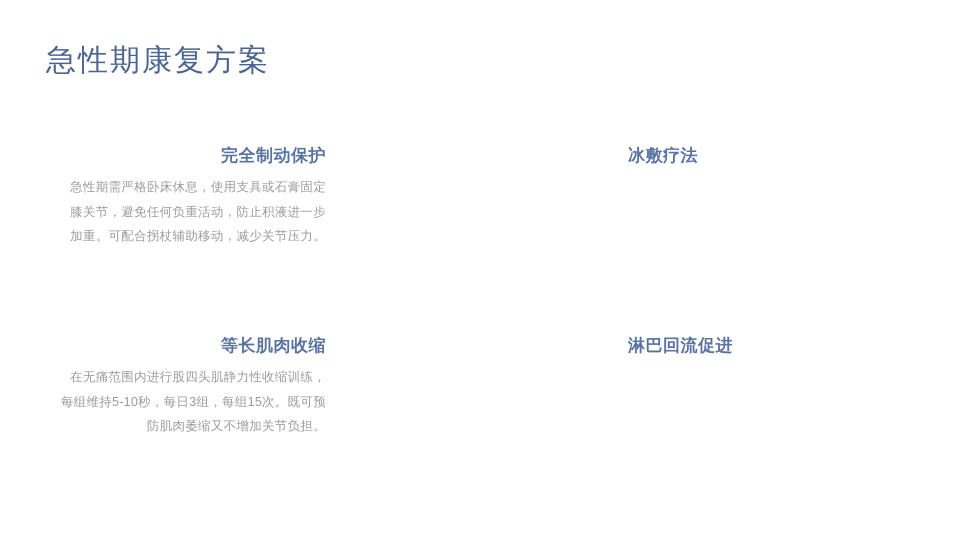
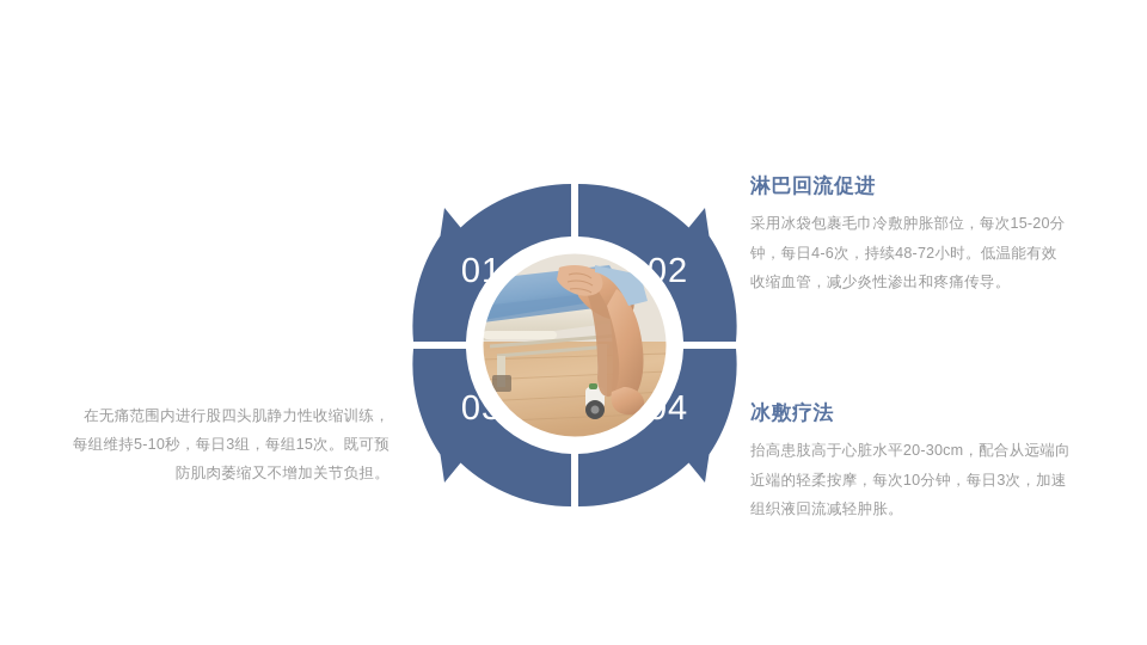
- 急性期康复方案
- 完全制动保护
- 急性期需严格卧床休息，使用支具或石膏固定膝关节，避免任何负重活动，防止积液进一步加重。可配合拐杖辅助移动，减少关节压力。
- 等长肌肉收缩
  在无痛范围内进行股四头肌静力性收缩训练，每组维持5-10秒，每日3组，每组15次。既可预防肌肉萎缩又不增加关节负担。
- 冰敷疗法
+ 淋巴回流促进
+ 采用冰袋包裹毛巾冷敷肿胀部位，每次15-20分钟，每日4-6次，持续48-72小时。低温能有效收缩血管，减少炎性渗出和疼痛传导。
- 淋巴回流促进
+ 冰敷疗法
+ 抬高患肢高于心脏水平20-30cm，配合从远端向近端的轻柔按摩，每次10分钟，每日3次，加速组织液回流减轻肿胀。
+ 01
+ 02
+ 03
+ 04
